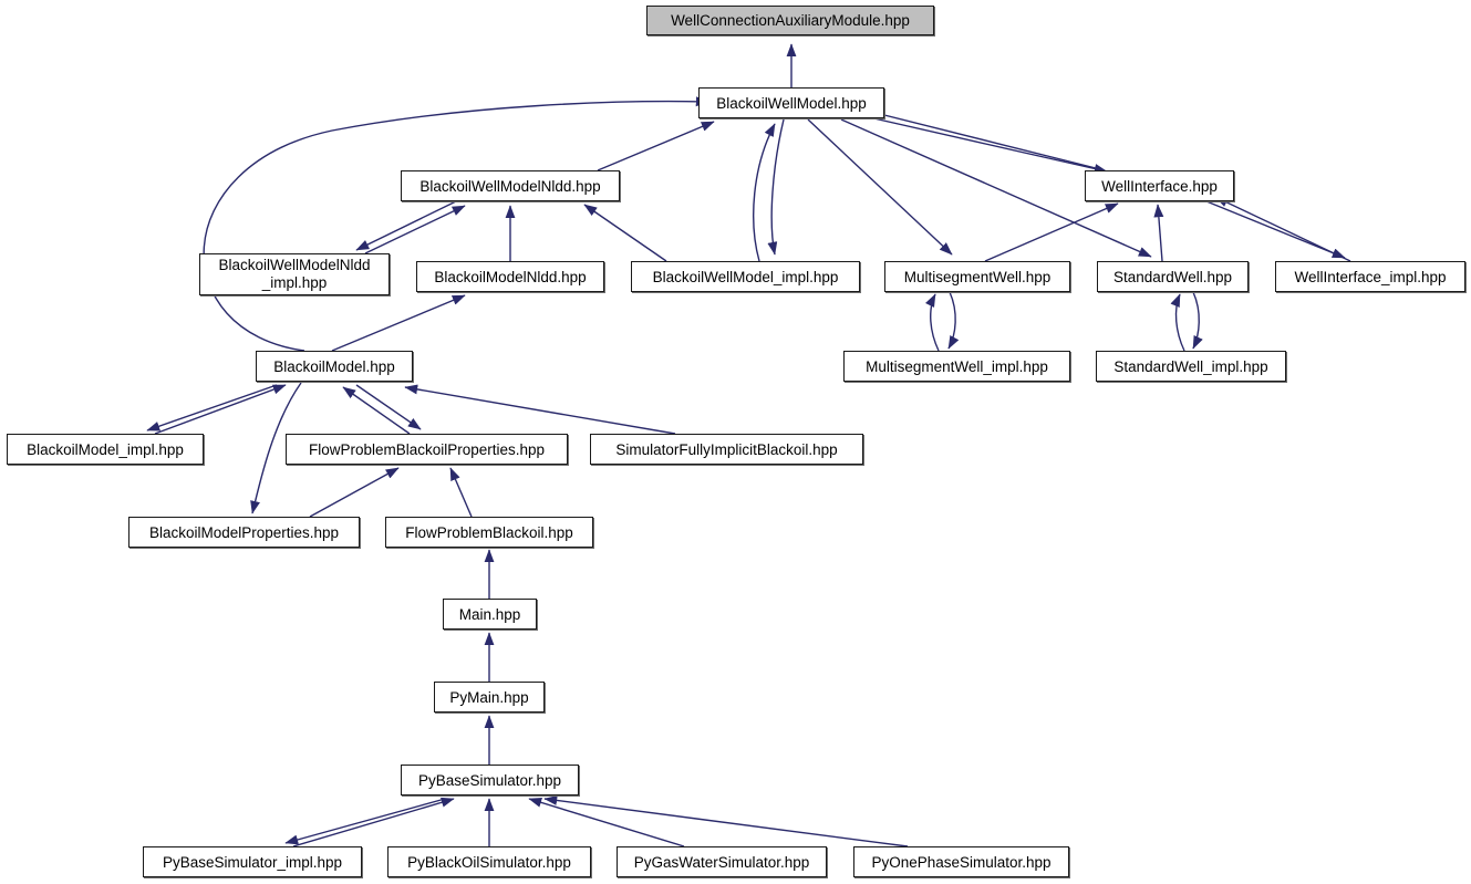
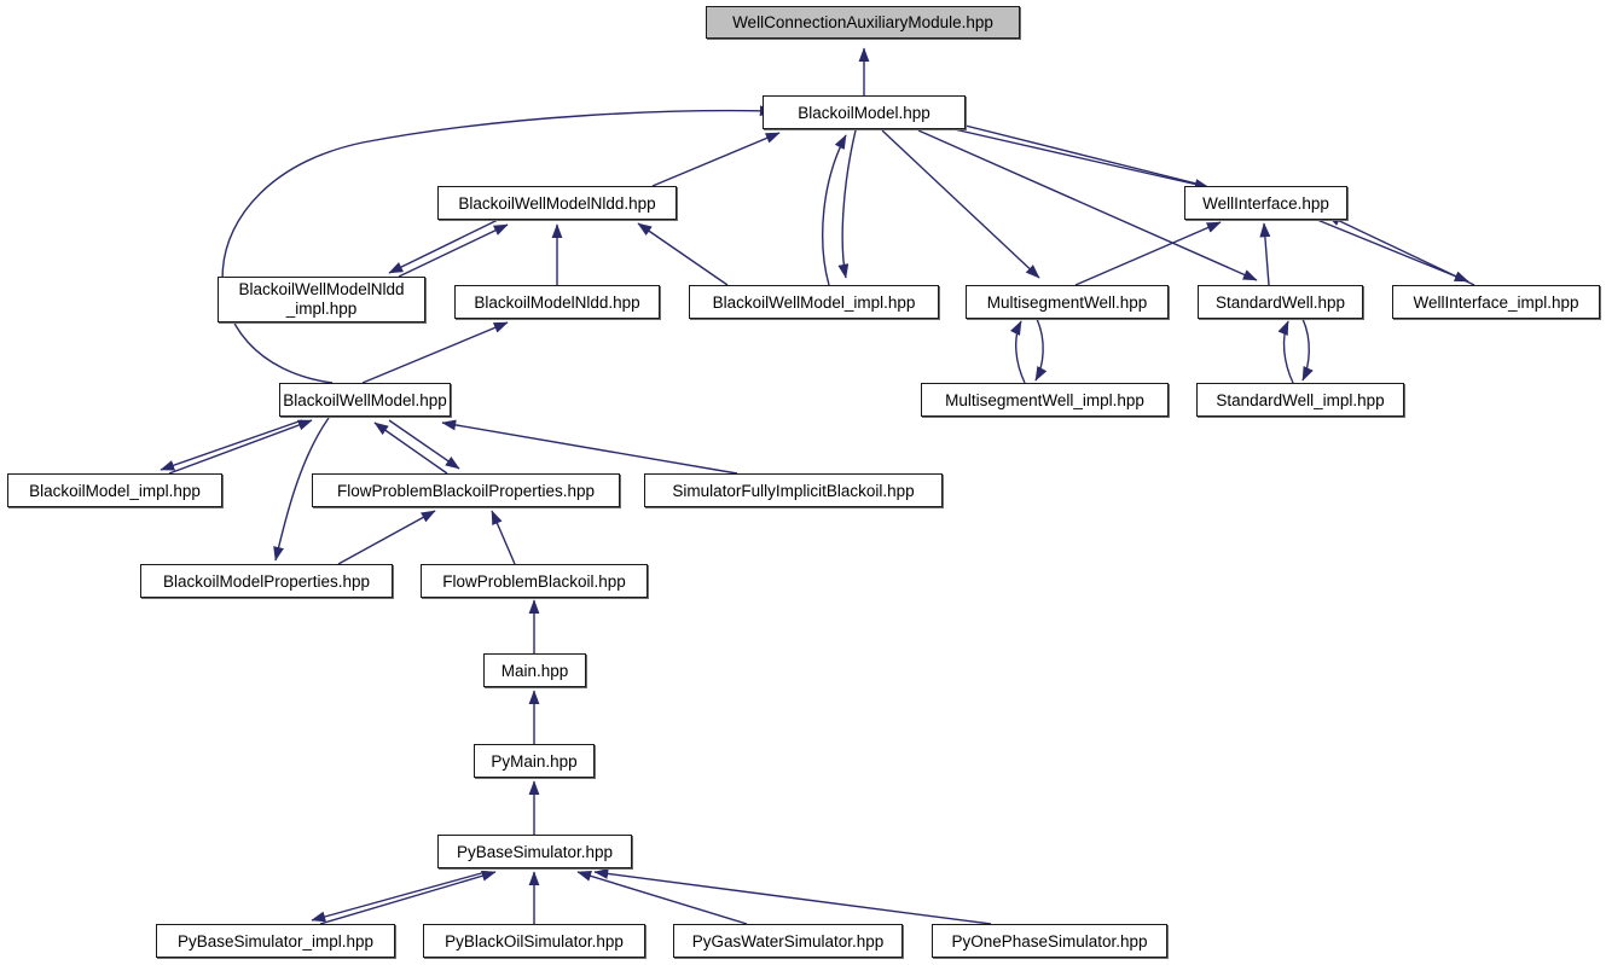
  WellConnectionAuxiliaryModule.hpp
- BlackoilWellModel.hpp
+ BlackoilModel.hpp
  BlackoilWellModelNldd.hpp
  WellInterface.hpp
  BlackoilWellModelNldd
  _impl.hpp
  BlackoilModelNldd.hpp
  BlackoilWellModel_impl.hpp
  MultisegmentWell.hpp
  StandardWell.hpp
  WellInterface_impl.hpp
  MultisegmentWell_impl.hpp
  StandardWell_impl.hpp
- BlackoilModel.hpp
+ BlackoilWellModel.hpp
  BlackoilModel_impl.hpp
  FlowProblemBlackoilProperties.hpp
  SimulatorFullyImplicitBlackoil.hpp
  BlackoilModelProperties.hpp
  FlowProblemBlackoil.hpp
  Main.hpp
  PyMain.hpp
  PyBaseSimulator.hpp
  PyBaseSimulator_impl.hpp
  PyBlackOilSimulator.hpp
  PyGasWaterSimulator.hpp
  PyOnePhaseSimulator.hpp
